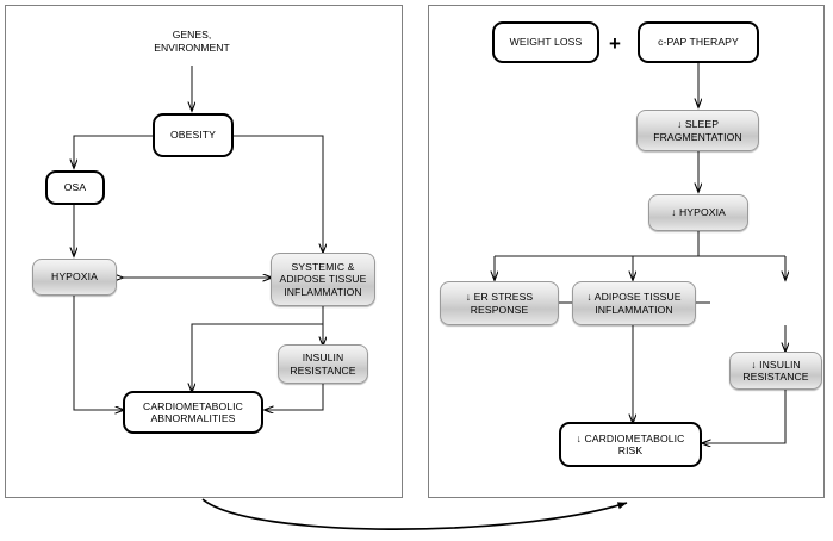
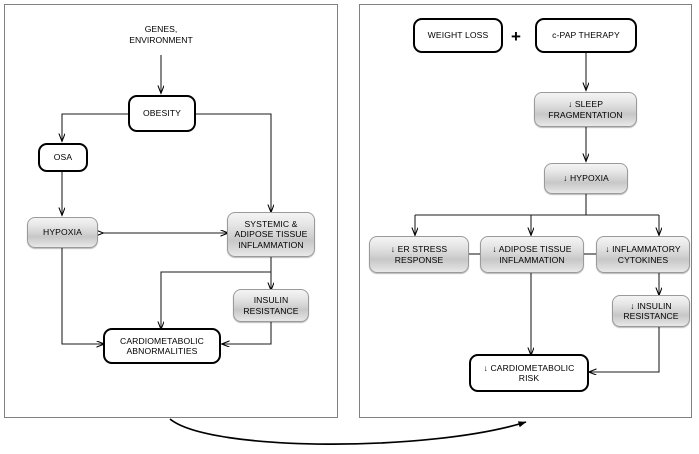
  GENES,
  ENVIRONMENT
  OBESITY
  OSA
  HYPOXIA
  SYSTEMIC &
  ADIPOSE TISSUE
  INFLAMMATION
  INSULIN
  RESISTANCE
  CARDIOMETABOLIC
  ABNORMALITIES
  WEIGHT LOSS
  +
  c-PAP THERAPY
  ↓ SLEEP
  FRAGMENTATION
  ↓ HYPOXIA
  ↓ ER STRESS
  RESPONSE
  ↓ ADIPOSE TISSUE
  INFLAMMATION
+ ↓ INFLAMMATORY
+ CYTOKINES
  ↓ INSULIN
  RESISTANCE
  ↓ CARDIOMETABOLIC
  RISK
